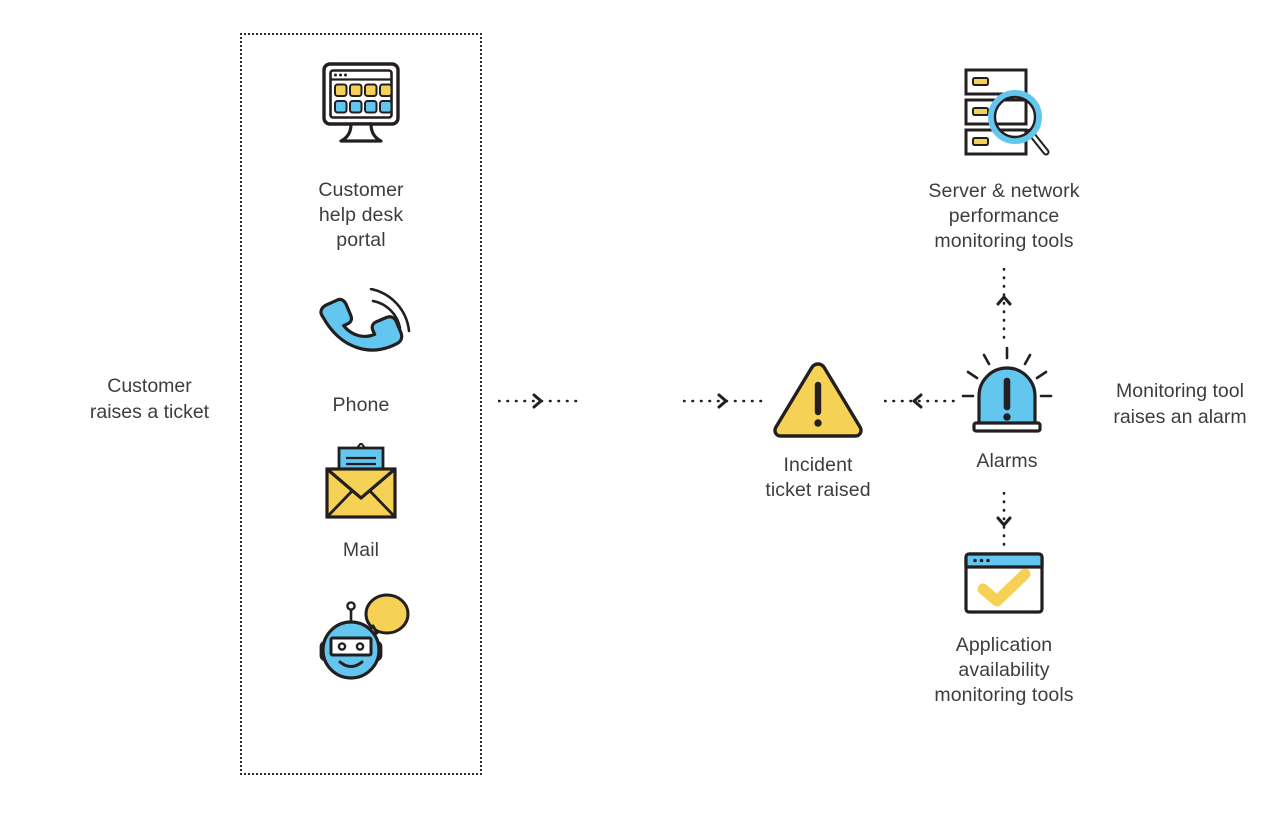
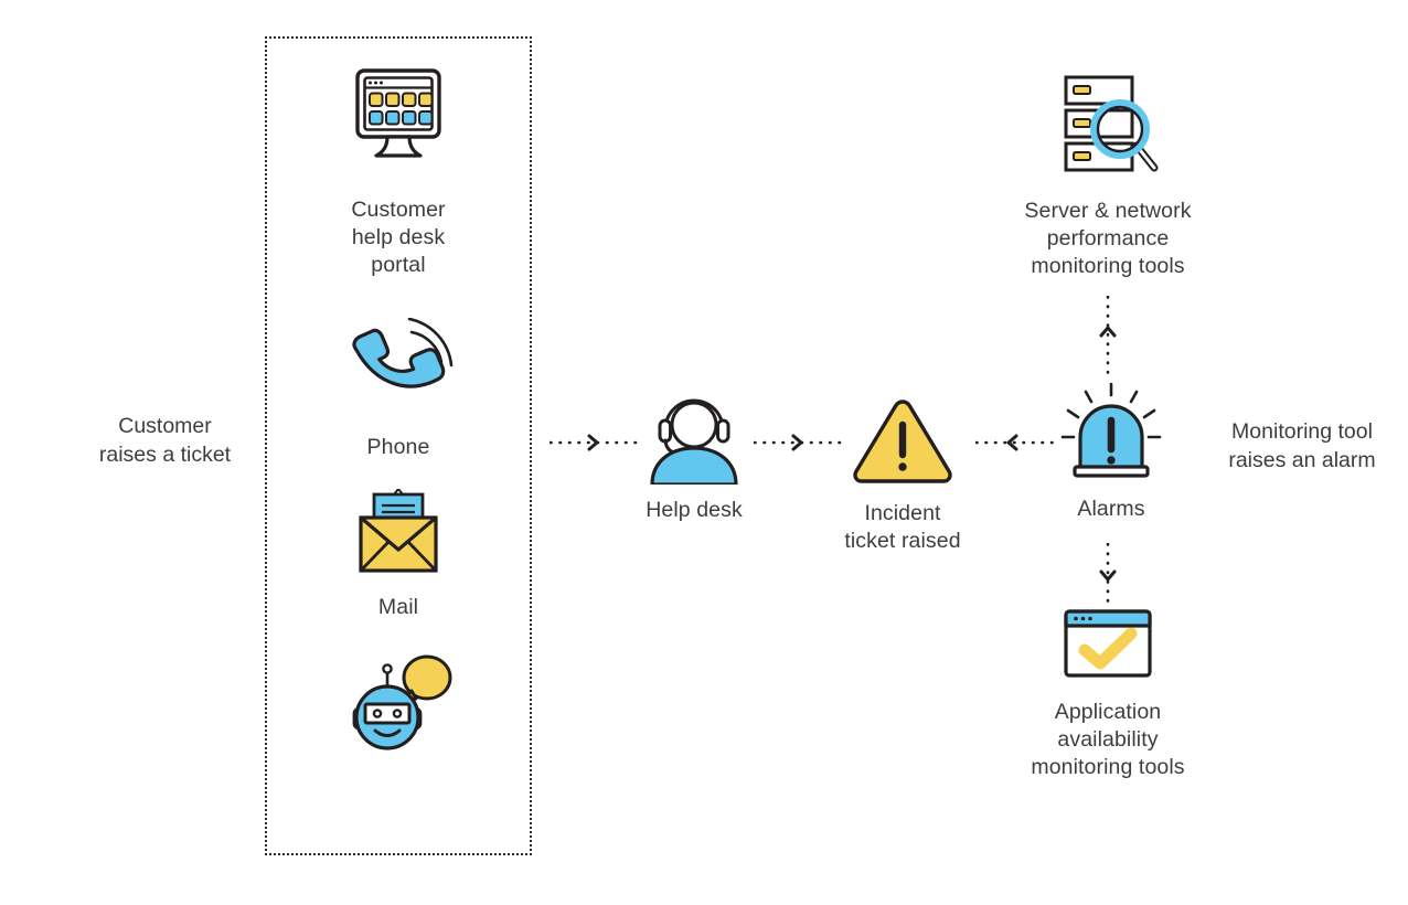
  Customer
  raises a ticket
  Customer
  help desk
  portal
  Phone
  Mail
+ Help desk
  Incident
  ticket raised
  Alarms
  Monitoring tool
  raises an alarm
  Server & network
  performance
  monitoring tools
  Application
  availability
  monitoring tools
